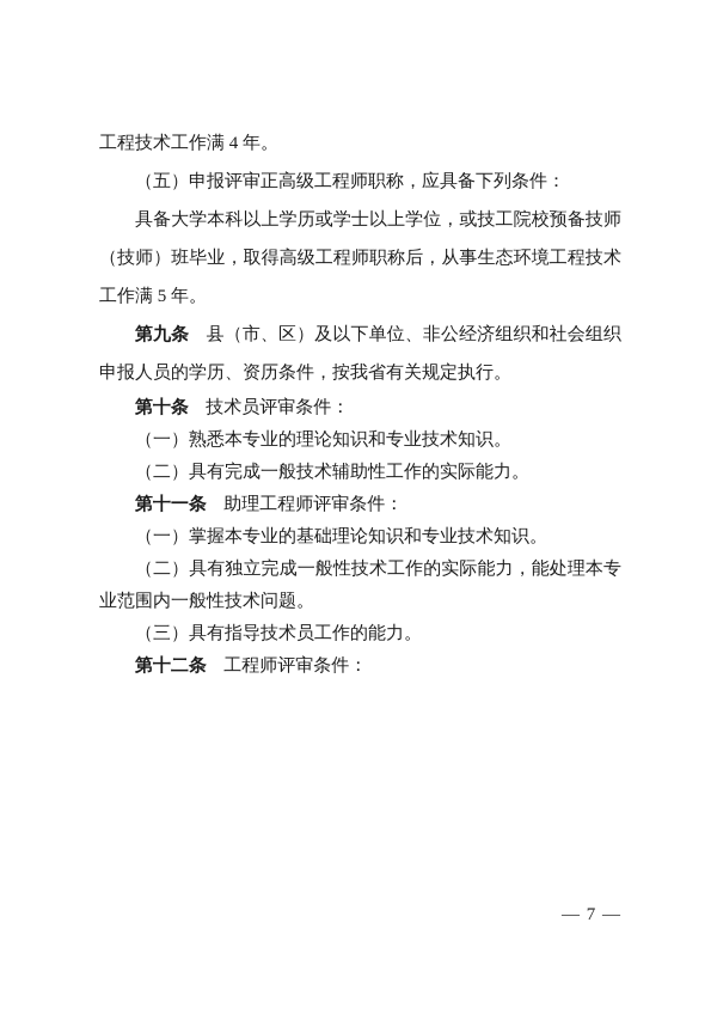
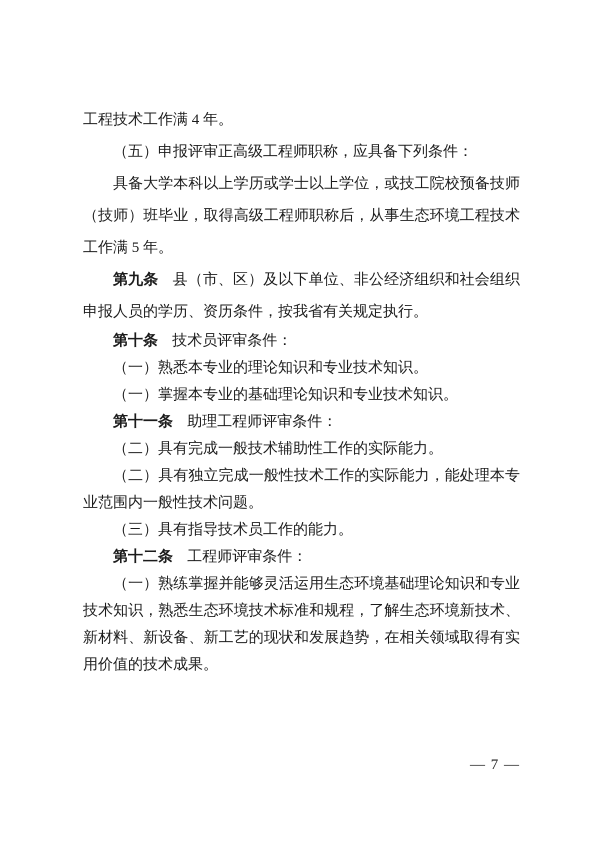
  工程技术工作满 4 年。
  （五）申报评审正高级工程师职称，应具备下列条件：
  具备大学本科以上学历或学士以上学位，或技工院校预备技师（技师）班毕业，取得高级工程师职称后，从事生态环境工程技术工作满 5 年。
  第九条 县（市、区）及以下单位、非公经济组织和社会组织申报人员的学历、资历条件，按我省有关规定执行。
  第十条 技术员评审条件：
  （一）熟悉本专业的理论知识和专业技术知识。
- （二）具有完成一般技术辅助性工作的实际能力。
+ （一）掌握本专业的基础理论知识和专业技术知识。
  第十一条 助理工程师评审条件：
- （一）掌握本专业的基础理论知识和专业技术知识。
+ （二）具有完成一般技术辅助性工作的实际能力。
  （二）具有独立完成一般性技术工作的实际能力，能处理本专业范围内一般性技术问题。
  （三）具有指导技术员工作的能力。
  第十二条 工程师评审条件：
+ （一）熟练掌握并能够灵活运用生态环境基础理论知识和专业技术知识，熟悉生态环境技术标准和规程，了解生态环境新技术、新材料、新设备、新工艺的现状和发展趋势，在相关领域取得有实用价值的技术成果。
  — 7 —
